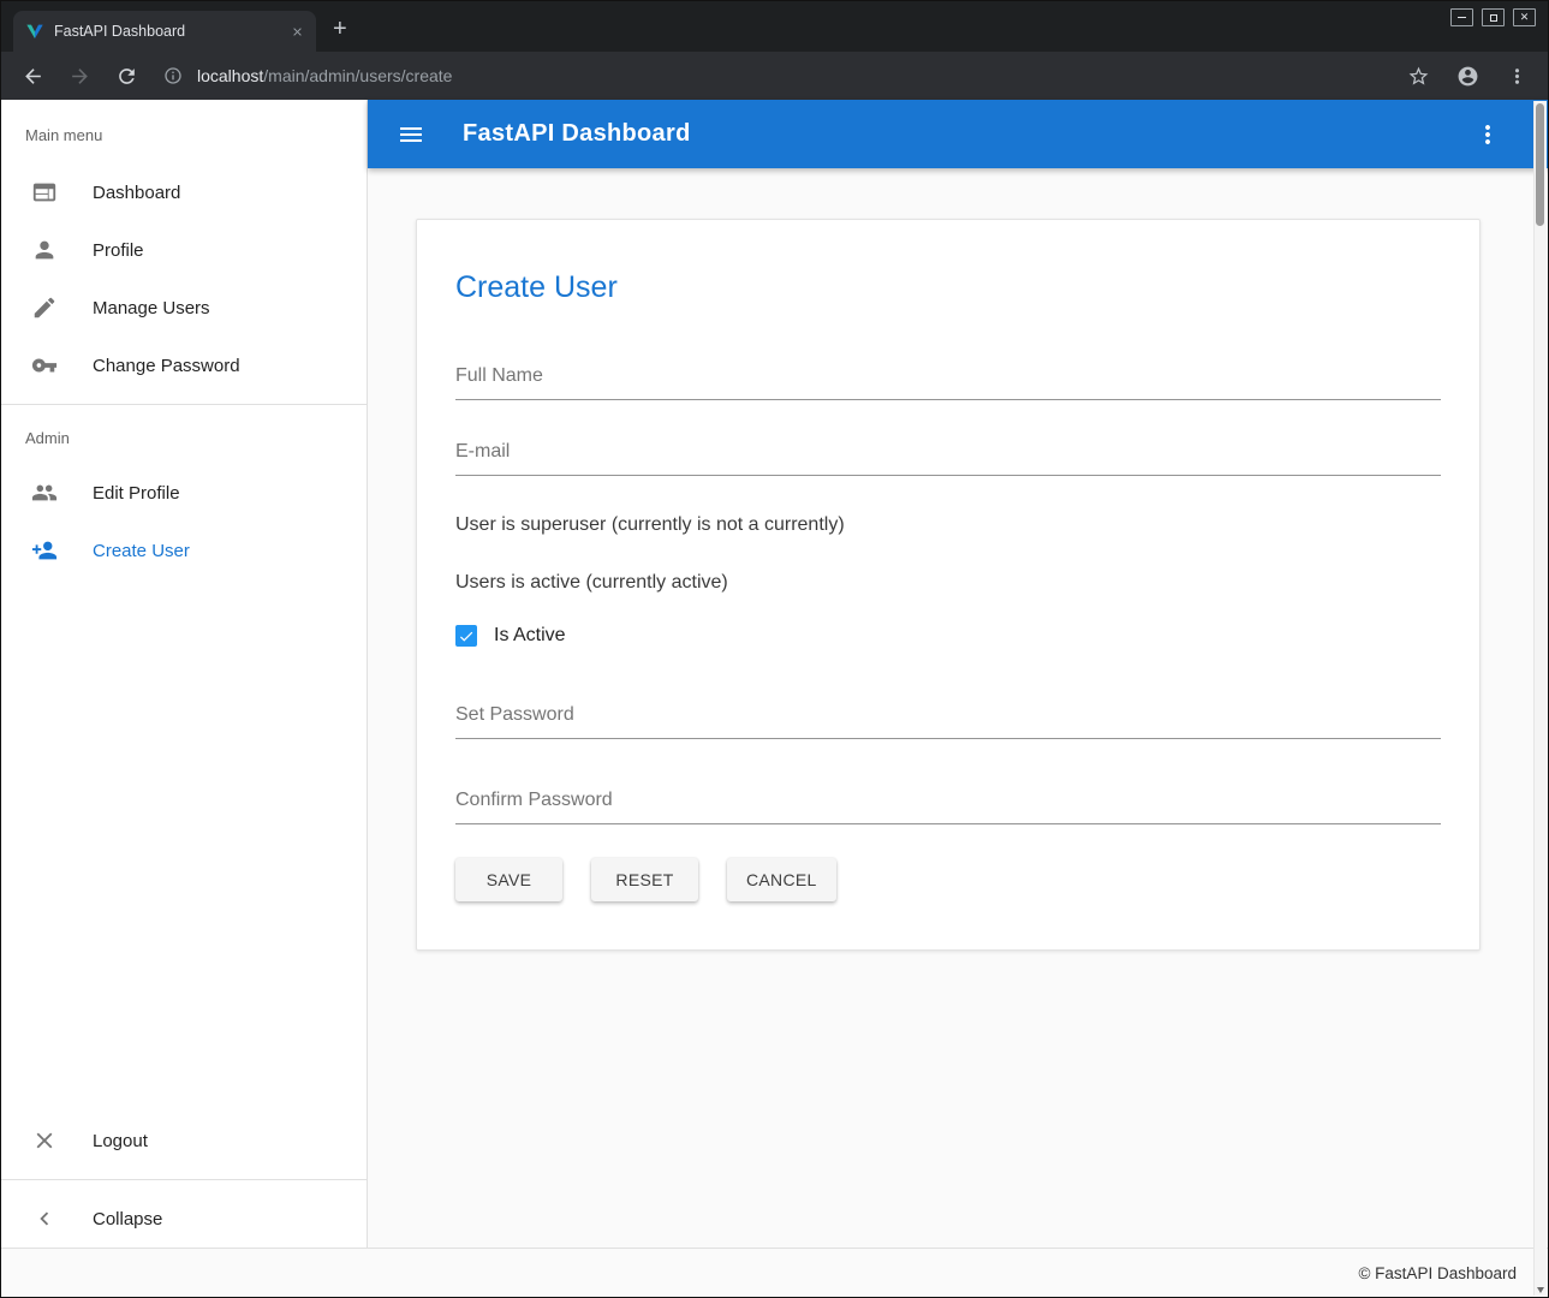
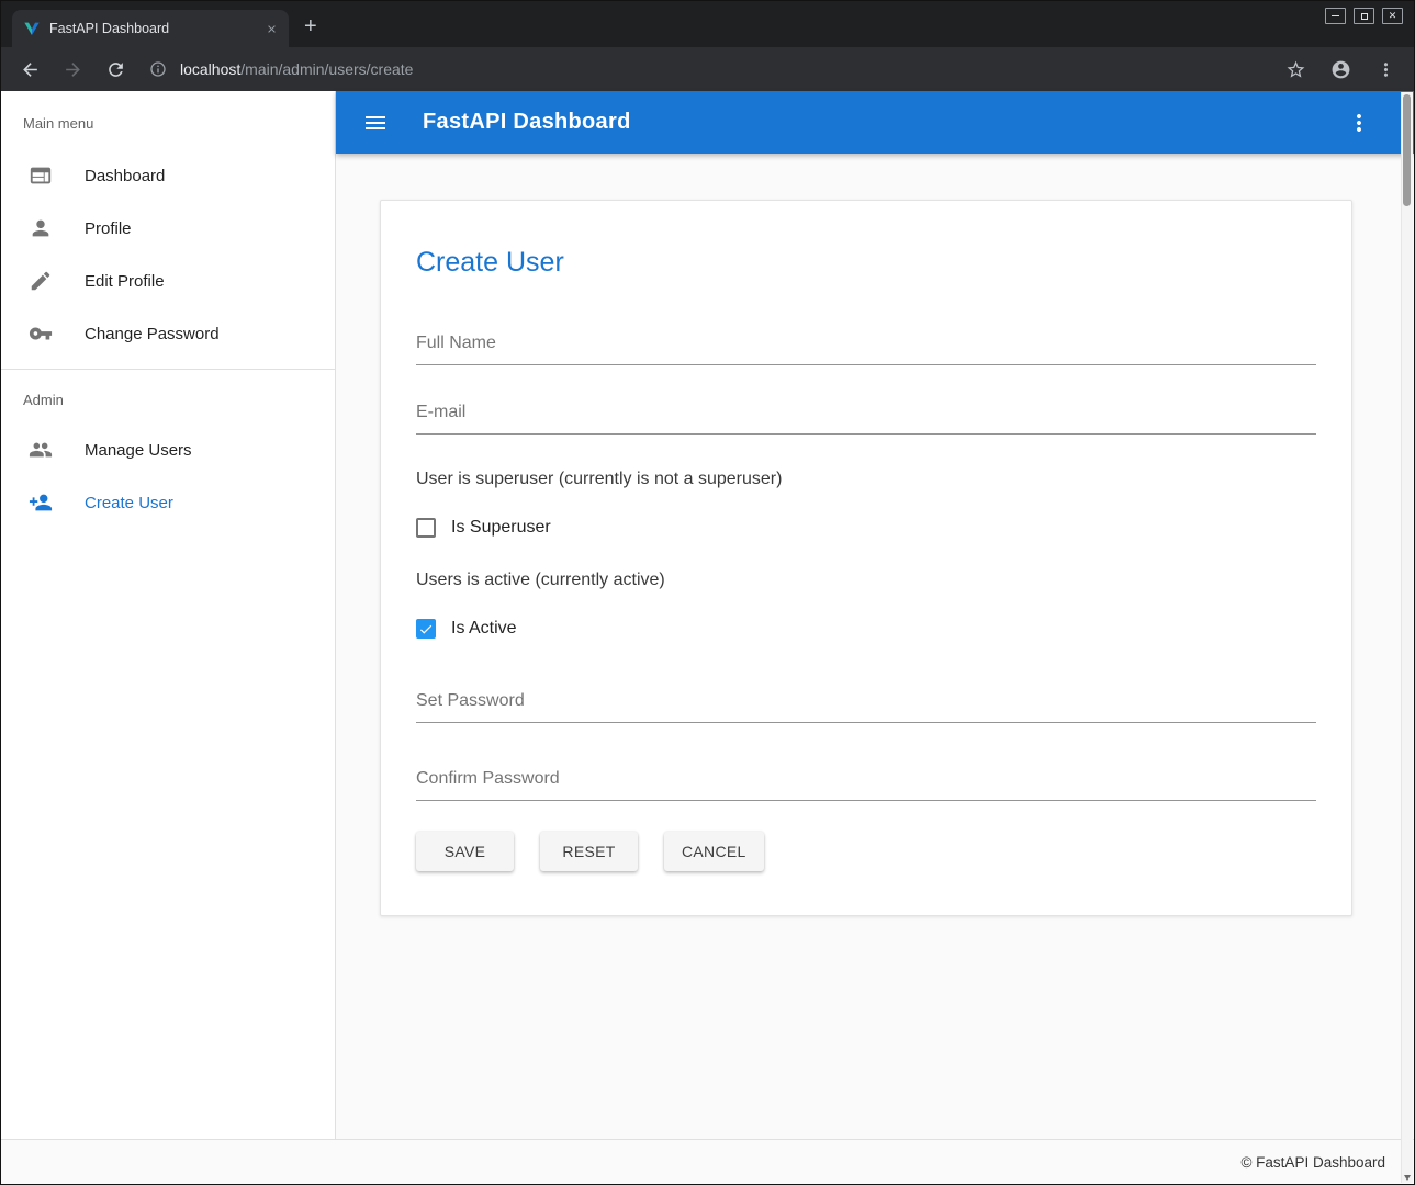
  FastAPI Dashboard
  +
  ✕
  localhost/main/admin/users/create
  Main menu
  Dashboard
  Profile
- Manage Users
+ Edit Profile
  Change Password
  Admin
- Edit Profile
+ Manage Users
  Create User
- Logout
- Collapse
  FastAPI Dashboard
  Create User
  Full Name
  E-mail
- User is superuser (currently is not a currently)
+ User is superuser (currently is not a superuser)
+ Is Superuser
  Users is active (currently active)
  Is Active
  Set Password
  Confirm Password
  SAVE
  RESET
  CANCEL
  © FastAPI Dashboard
